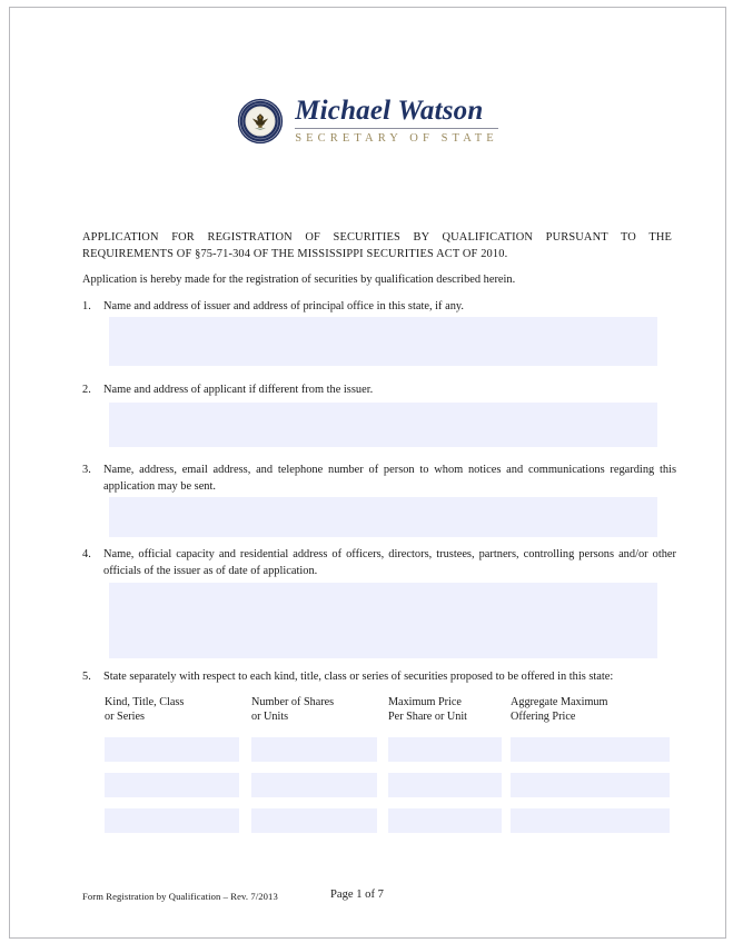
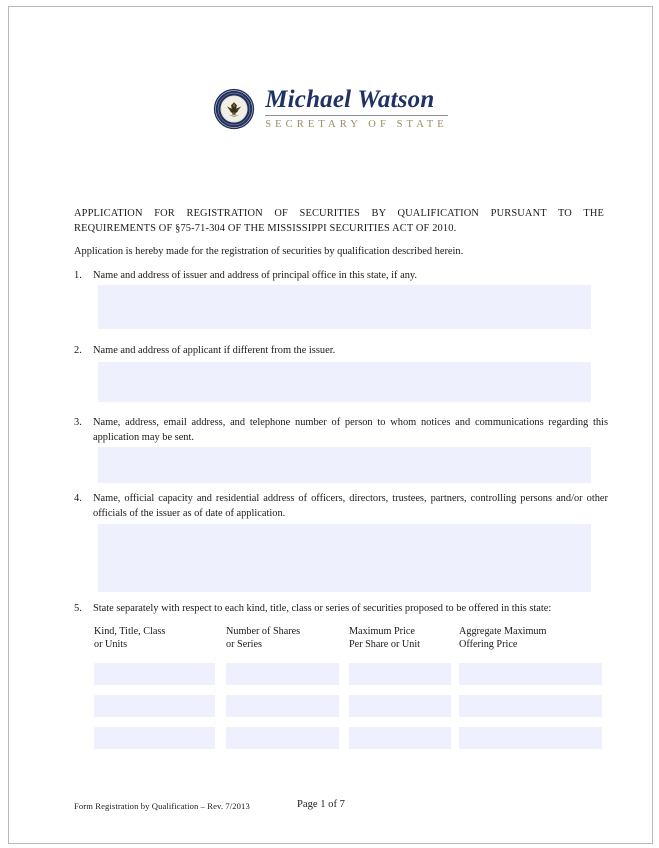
  Michael Watson
  SECRETARY OF STATE
  APPLICATION FOR REGISTRATION OF SECURITIES BY QUALIFICATION PURSUANT TO THE REQUIREMENTS OF §75-71-304 OF THE MISSISSIPPI SECURITIES ACT OF 2010.
  Application is hereby made for the registration of securities by qualification described herein.
  1.
  Name and address of issuer and address of principal office in this state, if any.
  2.
  Name and address of applicant if different from the issuer.
  3.
  Name, address, email address, and telephone number of person to whom notices and communications regarding this application may be sent.
  4.
  Name, official capacity and residential address of officers, directors, trustees, partners, controlling persons and/or other officials of the issuer as of date of application.
  5.
  State separately with respect to each kind, title, class or series of securities proposed to be offered in this state:
  Kind, Title, Class
- or Series
+ or Units
  Number of Shares
- or Units
+ or Series
  Maximum Price
  Per Share or Unit
  Aggregate Maximum
  Offering Price
  Form Registration by Qualification – Rev. 7/2013
  Page 1 of 7
